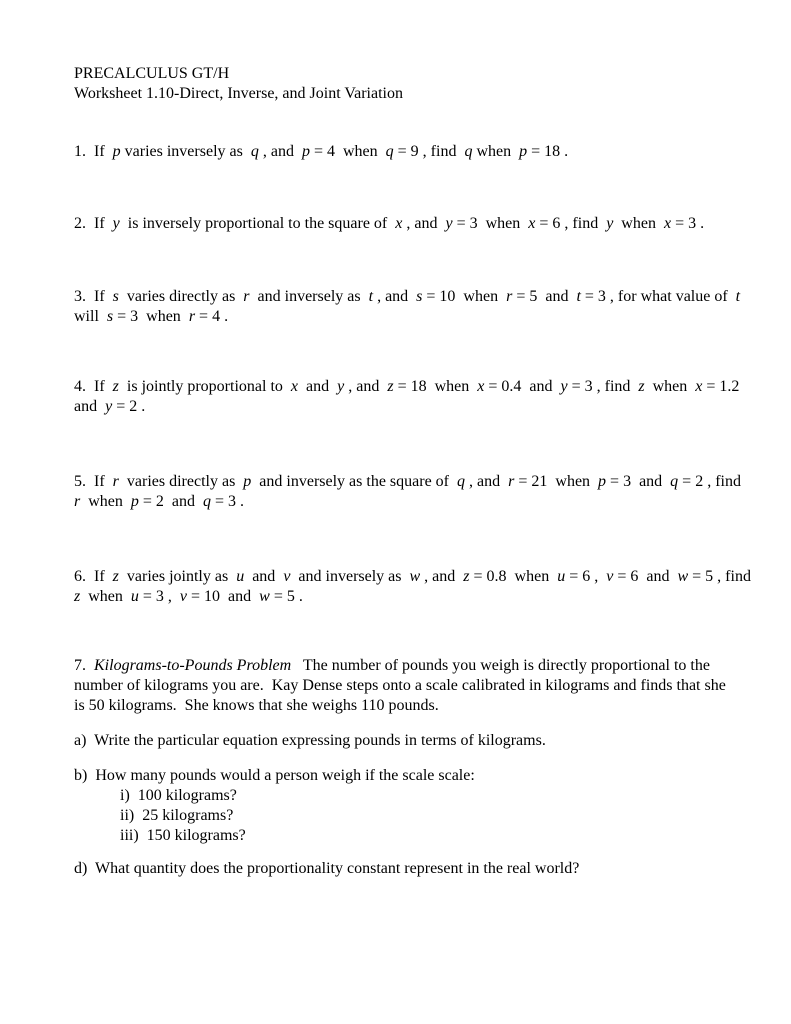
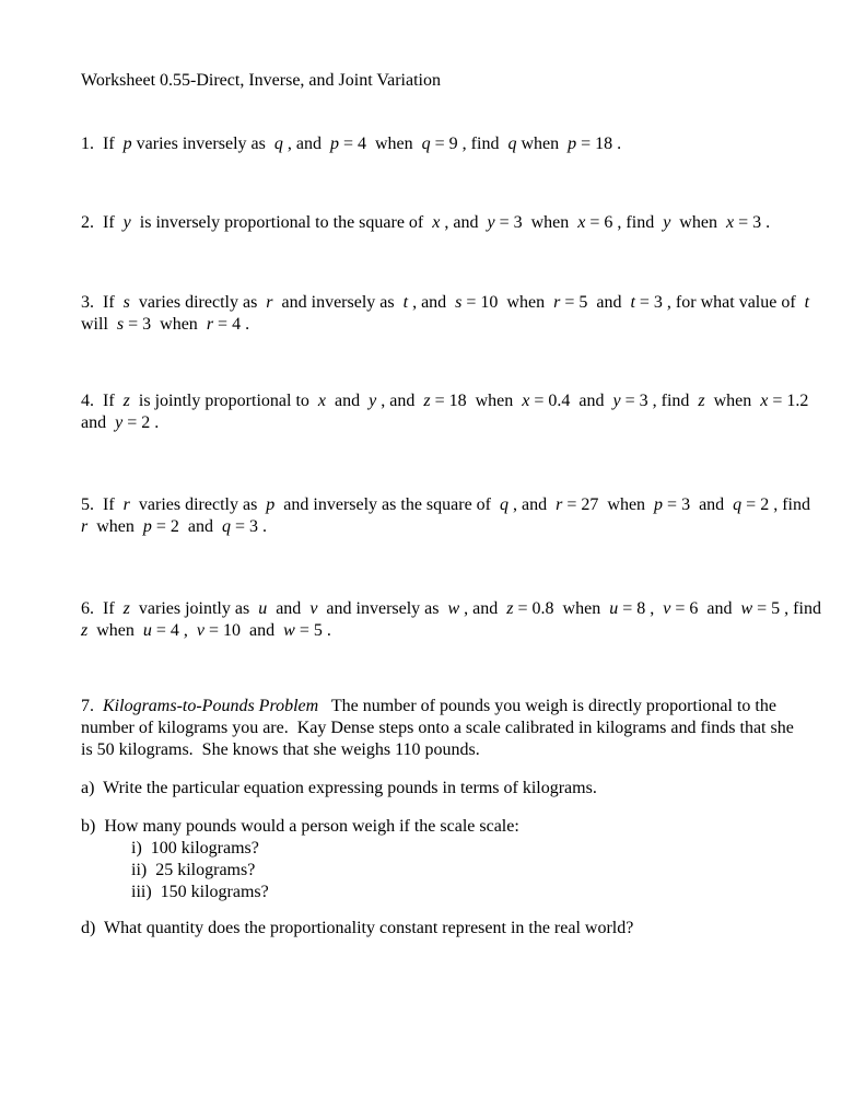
- PRECALCULUS GT/H
- Worksheet 1.10-Direct, Inverse, and Joint Variation
+ Worksheet 0.55-Direct, Inverse, and Joint Variation
  1. If p varies inversely as q , and p = 4 when q = 9 , find q when p = 18 .
  2. If y is inversely proportional to the square of x , and y = 3 when x = 6 , find y when x = 3 .
  3. If s varies directly as r and inversely as t , and s = 10 when r = 5 and t = 3 , for what value of t
  will s = 3 when r = 4 .
  4. If z is jointly proportional to x and y , and z = 18 when x = 0.4 and y = 3 , find z when x = 1.2
  and y = 2 .
- 5. If r varies directly as p and inversely as the square of q , and r = 21 when p = 3 and q = 2 , find
+ 5. If r varies directly as p and inversely as the square of q , and r = 27 when p = 3 and q = 2 , find
  r when p = 2 and q = 3 .
- 6. If z varies jointly as u and v and inversely as w , and z = 0.8 when u = 6 , v = 6 and w = 5 , find
+ 6. If z varies jointly as u and v and inversely as w , and z = 0.8 when u = 8 , v = 6 and w = 5 , find
- z when u = 3 , v = 10 and w = 5 .
+ z when u = 4 , v = 10 and w = 5 .
  7. Kilograms-to-Pounds Problem The number of pounds you weigh is directly proportional to the
  number of kilograms you are. Kay Dense steps onto a scale calibrated in kilograms and finds that she
  is 50 kilograms. She knows that she weighs 110 pounds.
  a) Write the particular equation expressing pounds in terms of kilograms.
  b) How many pounds would a person weigh if the scale scale:
  i) 100 kilograms?
  ii) 25 kilograms?
  iii) 150 kilograms?
  d) What quantity does the proportionality constant represent in the real world?
